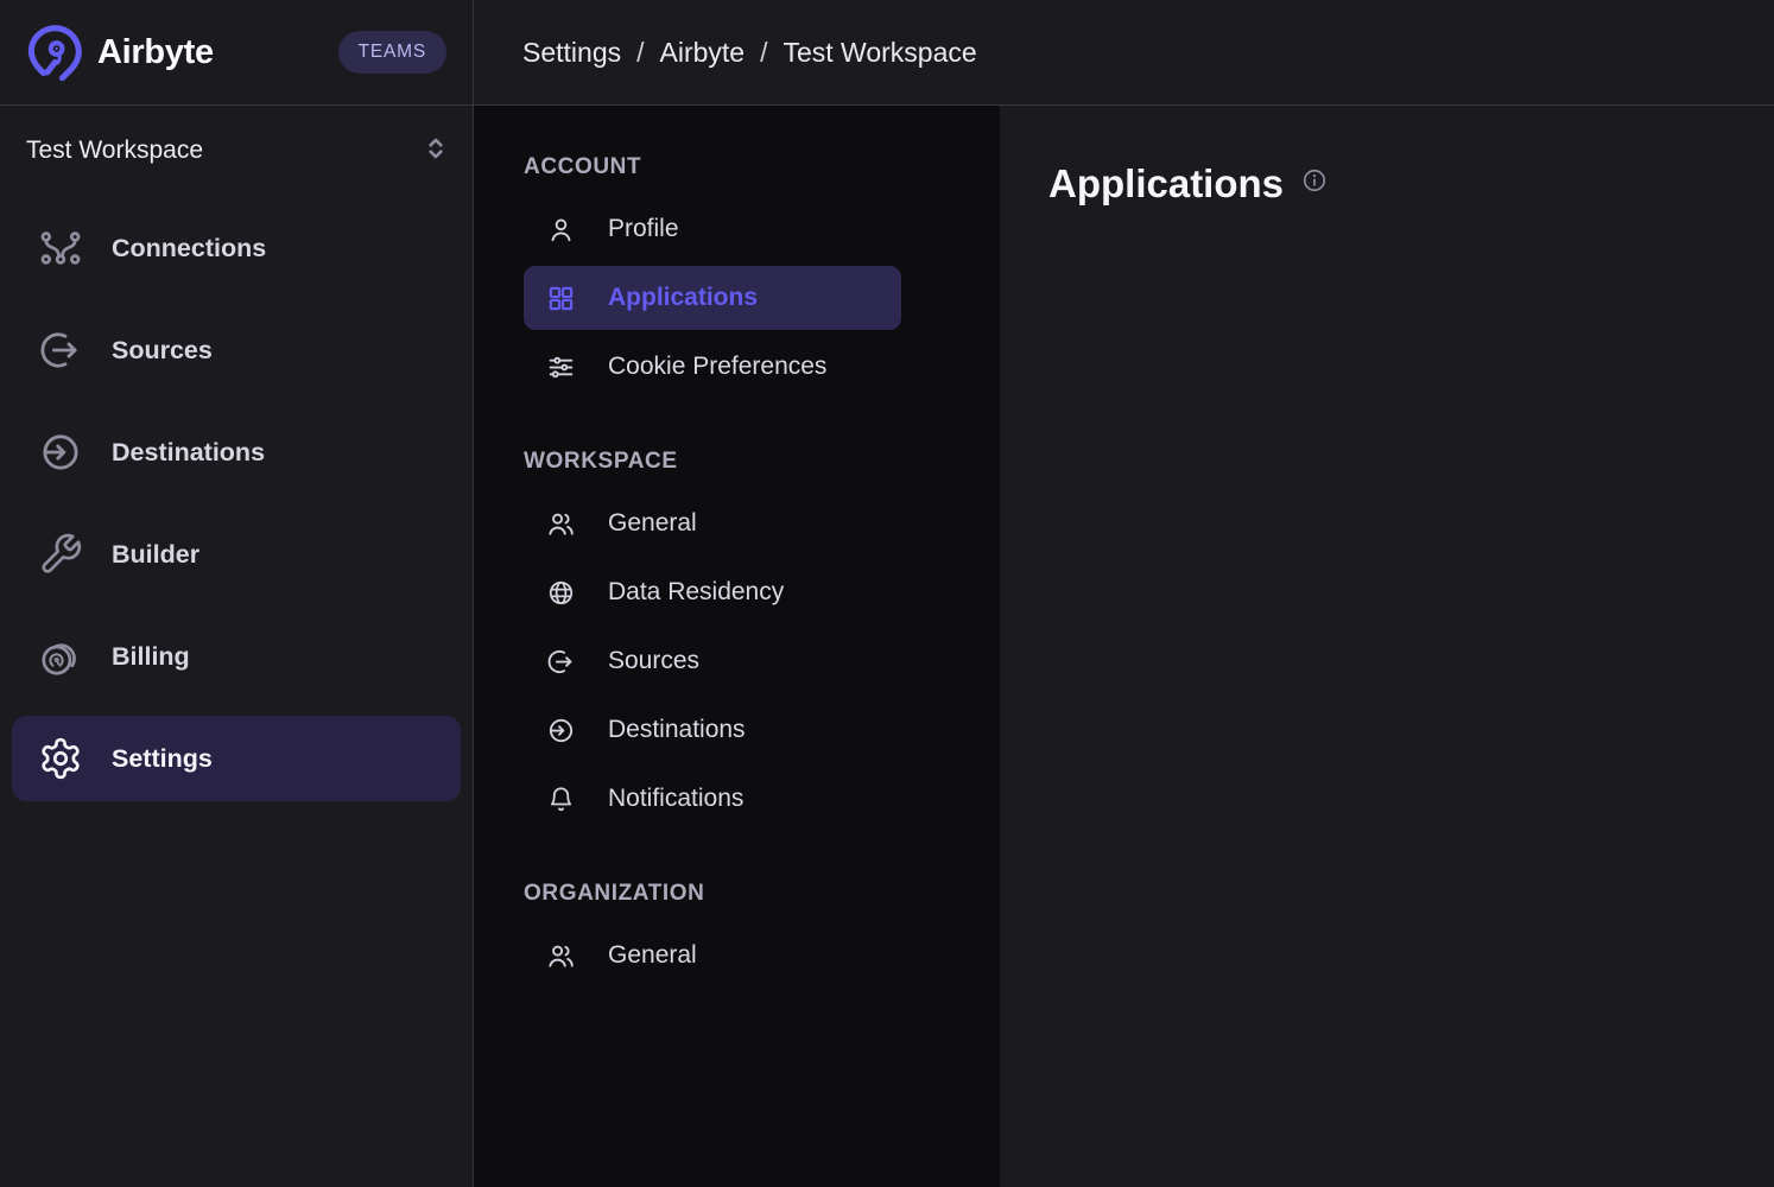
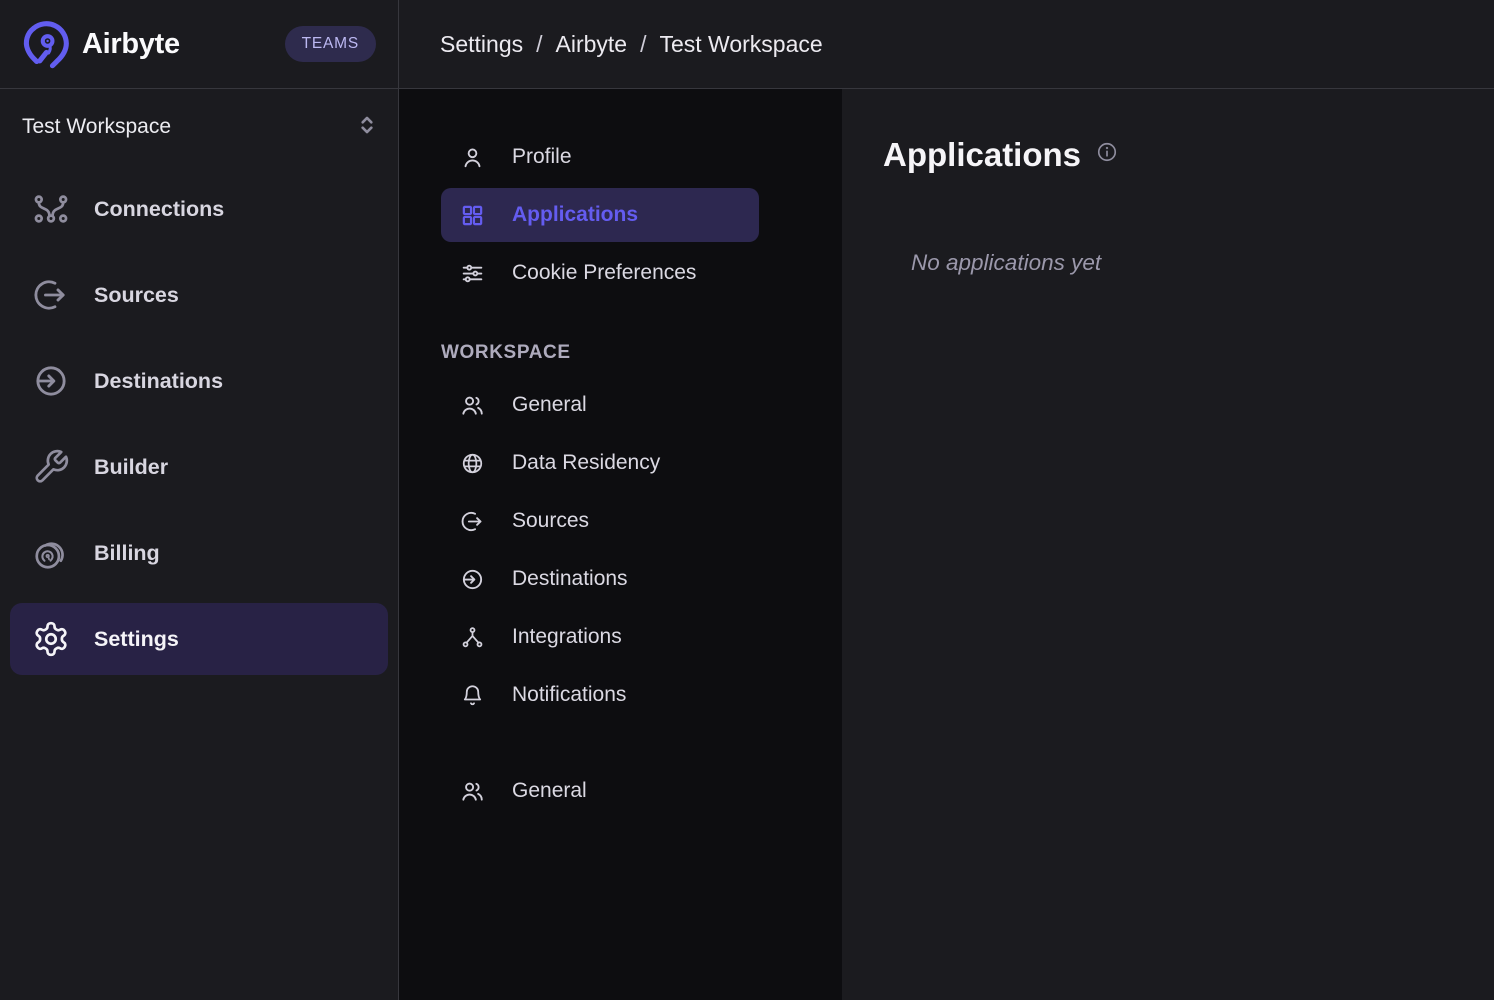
  Airbyte
  TEAMS
  Settings
  /
  Airbyte
  /
  Test Workspace
  Test Workspace
  Connections
  Sources
  Destinations
  Builder
  Billing
  Settings
- ACCOUNT
  Profile
  Applications
  Cookie Preferences
  WORKSPACE
  General
  Data Residency
  Sources
  Destinations
+ Integrations
  Notifications
- ORGANIZATION
  General
  Applications
+ No applications yet
